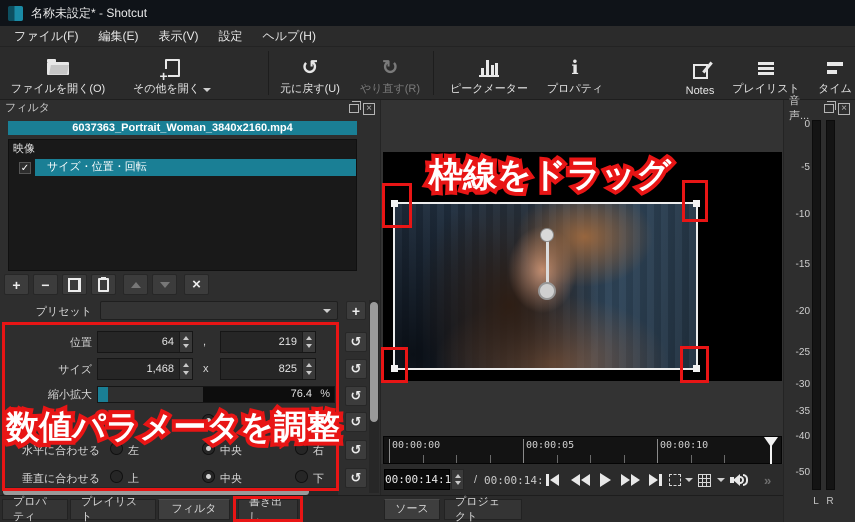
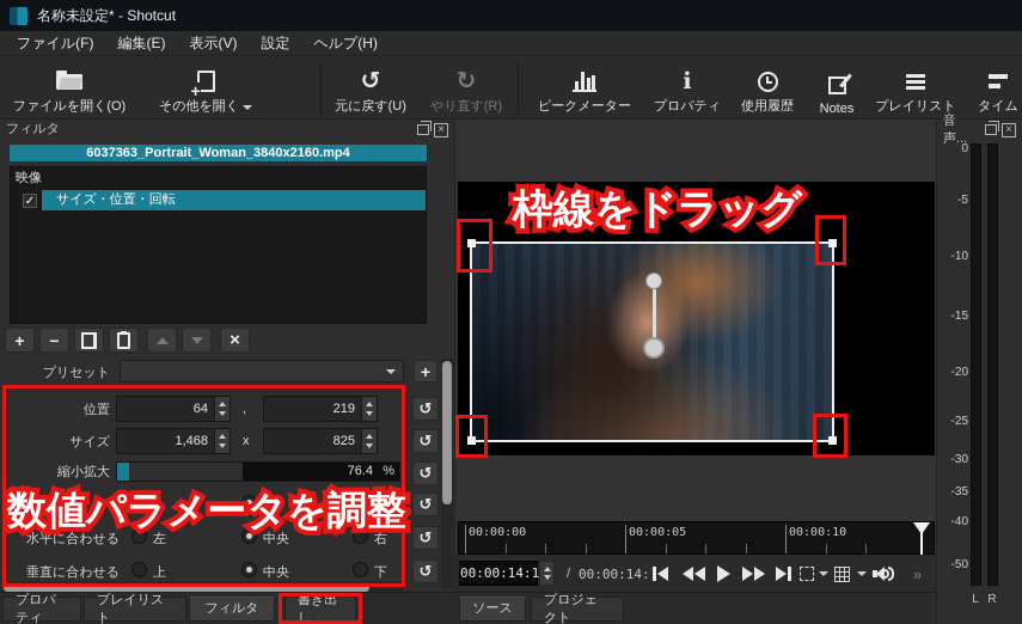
  名称未設定* - Shotcut
  ファイル(F)
  編集(E)
  表示(V)
  設定
  ヘルプ(H)
  ファイルを開く(O)
  その他を開く
  元に戻す(U)
  やり直す(R)
  ピークメーター
  i
  プロパティ
+ 使用履歴
  Notes
  プレイリスト
  タイム
  フィルタ
  6037363_Portrait_Woman_3840x2160.mp4
  映像
  ✓
  サイズ・位置・回転
  プリセット
  位置
  64
  ,
  219
  サイズ
  1,468
  x
  825
  縮小拡大
  76.4
  %
  水平に合わせる
  左
  中央
  右
  垂直に合わせる
  上
  中央
  下
  数値パラメータを調整
  枠線をドラッグ
  00:00:00
  00:00:05
  00:00:10
  00:00:14:1
  /
  00:00:14:
  音声...
  0
  -5
  -10
  -15
  -20
  -25
  -30
  -35
  -40
  -50
  L
  R
  プロパティ
  プレイリスト
  フィルタ
  書き出し
  ソース
  プロジェクト
